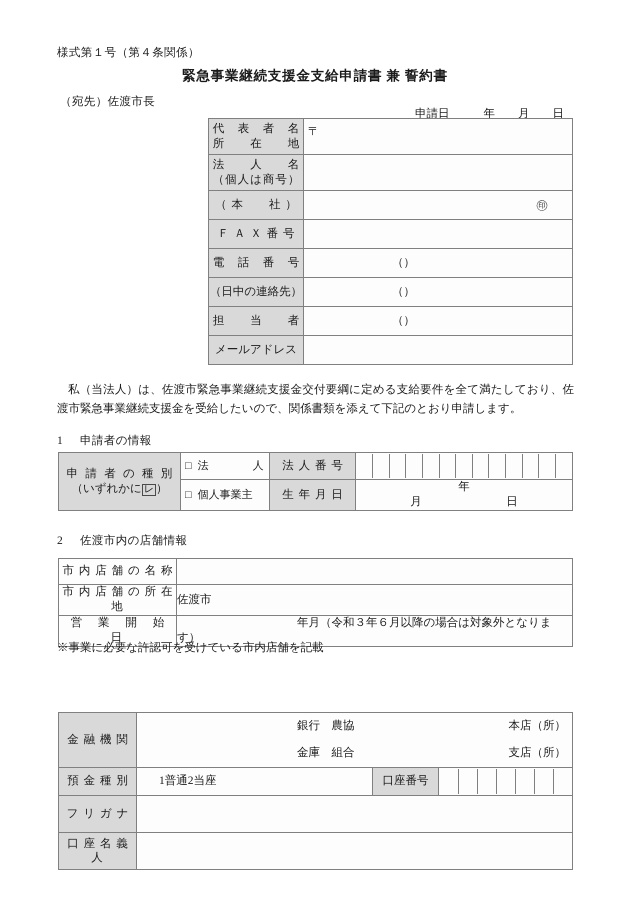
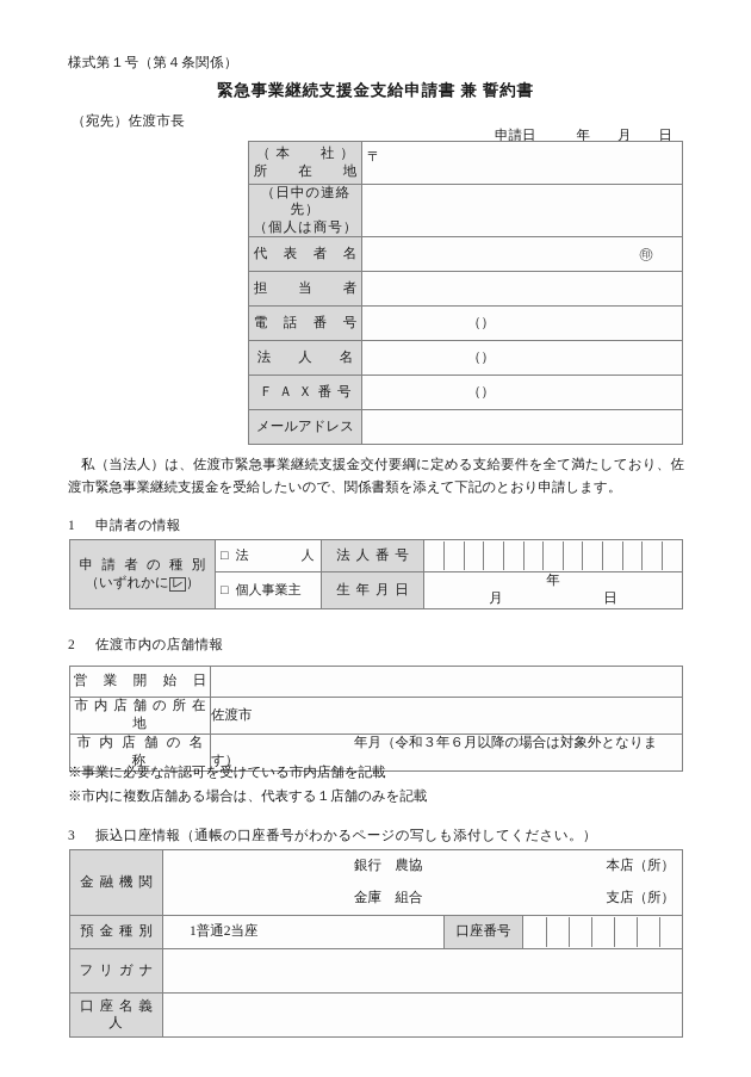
  様式第１号（第４条関係）
  緊急事業継続支援金支給申請書 兼 誓約書
  （宛先）佐渡市長
  申請日 年 月 日
- 代 表 者 名 所 在 地	〒
+ （ 本 社 ） 所 在 地	〒
- 法 人 名 （個人は商号）
+ （日中の連絡先） （個人は商号）
- （ 本 社 ）	㊞
+ 代 表 者 名	㊞
- Ｆ Ａ Ｘ 番 号
+ 担 当 者
  電 話 番 号	（）
- （日中の連絡先）	（）
+ 法 人 名	（）
- 担 当 者	（）
+ Ｆ Ａ Ｘ 番 号	（）
  メールアドレス
  私（当法人）は、佐渡市緊急事業継続支援金交付要綱に定める支給要件を全て満たしており、佐渡市緊急事業継続支援金を受給したいので、関係書類を添えて下記のとおり申請します。
  1 申請者の情報
  申 請 者 の 種 別 （いずれかに レ ）	□ 法 人	法 人 番 号
  □ 個人事業主	生 年 月 日	年月 日
  2 佐渡市内の店舗情報
- 市 内 店 舗 の 名 称
+ 営 業 開 始 日
  市 内 店 舗 の 所 在 地	佐渡市
- 営 業 開 始 日	年月（令和３年６月以降の場合は対象外となります）
+ 市 内 店 舗 の 名 称	年月（令和３年６月以降の場合は対象外となります）
  ※事業に必要な許認可を受けている市内店舗を記載
+ ※市内に複数店舗ある場合は、代表する１店舗のみを記載
+ 3 振込口座情報（通帳の口座番号がわかるページの写しも添付してください。）
  金 融 機 関	銀行 農協 本店（所） 金庫 組合 支店（所）
  預 金 種 別	1普通2当座	口座番号
  フ リ ガ ナ
  口 座 名 義 人
